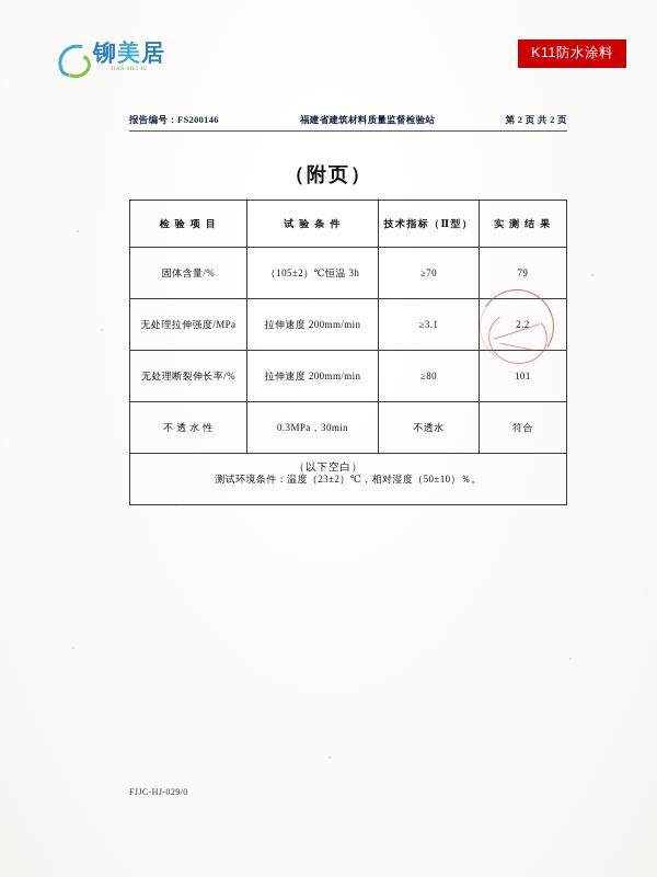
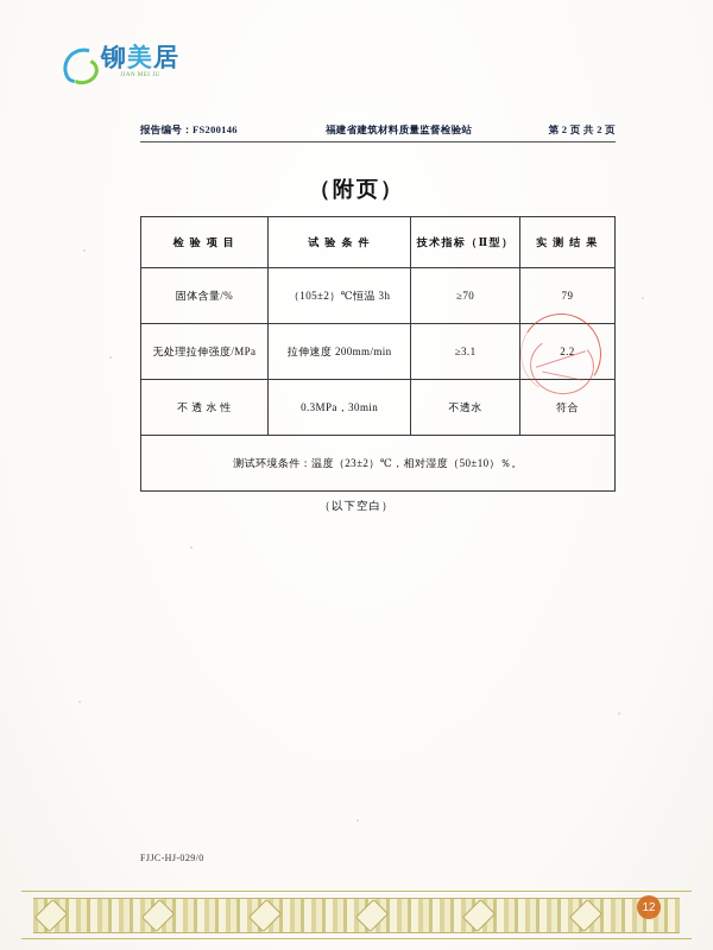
  铆美居
- K11防水涂料
  报告编号：FS200146
  福建省建筑材料质量监督检验站
  第 2 页 共 2 页
  （附页）
  检 验 项 目	试 验 条 件	技术指标（Ⅱ型）	实 测 结 果
  固体含量/%	（105±2）℃恒温 3h	≥70	79
  无处理拉伸强度/MPa	拉伸速度 200mm/min	≥3.1	2.2
- 无处理断裂伸长率/%	拉伸速度 200mm/min	≥80	101
  不 透 水 性	0.3MPa，30min	不透水	符合
  测试环境条件：温度（23±2）℃，相对湿度（50±10）％。
  （以下空白）
  FJJC-HJ-029/0
+ 12
